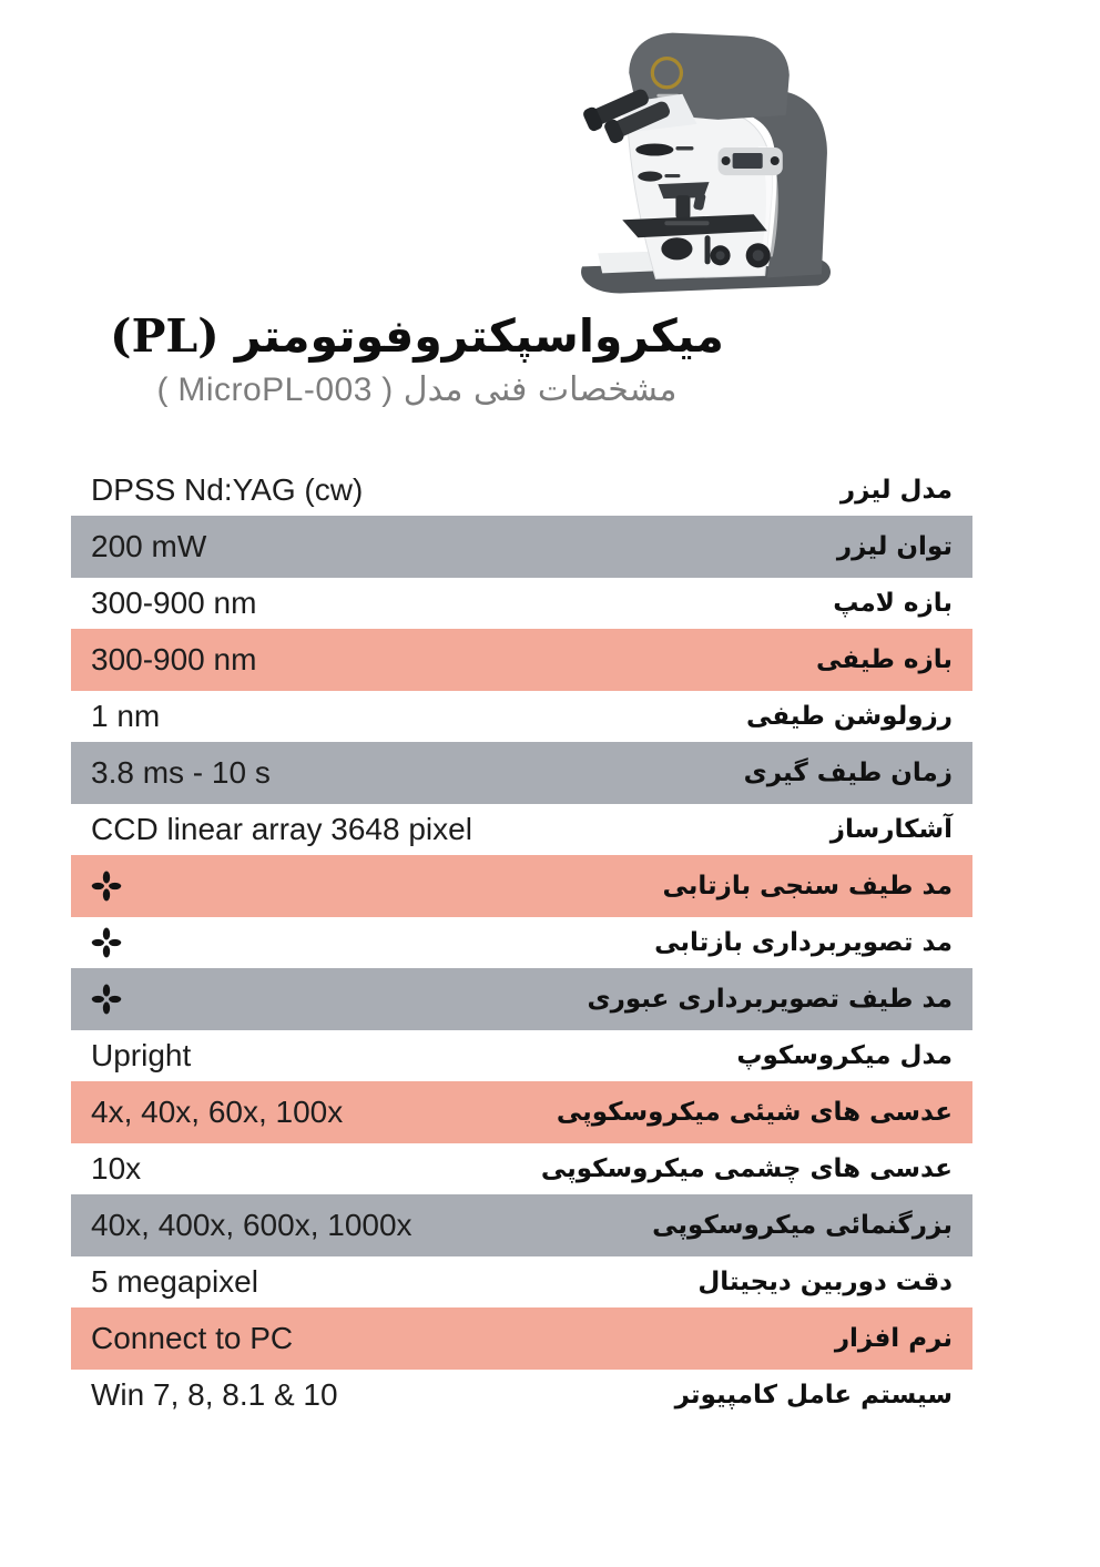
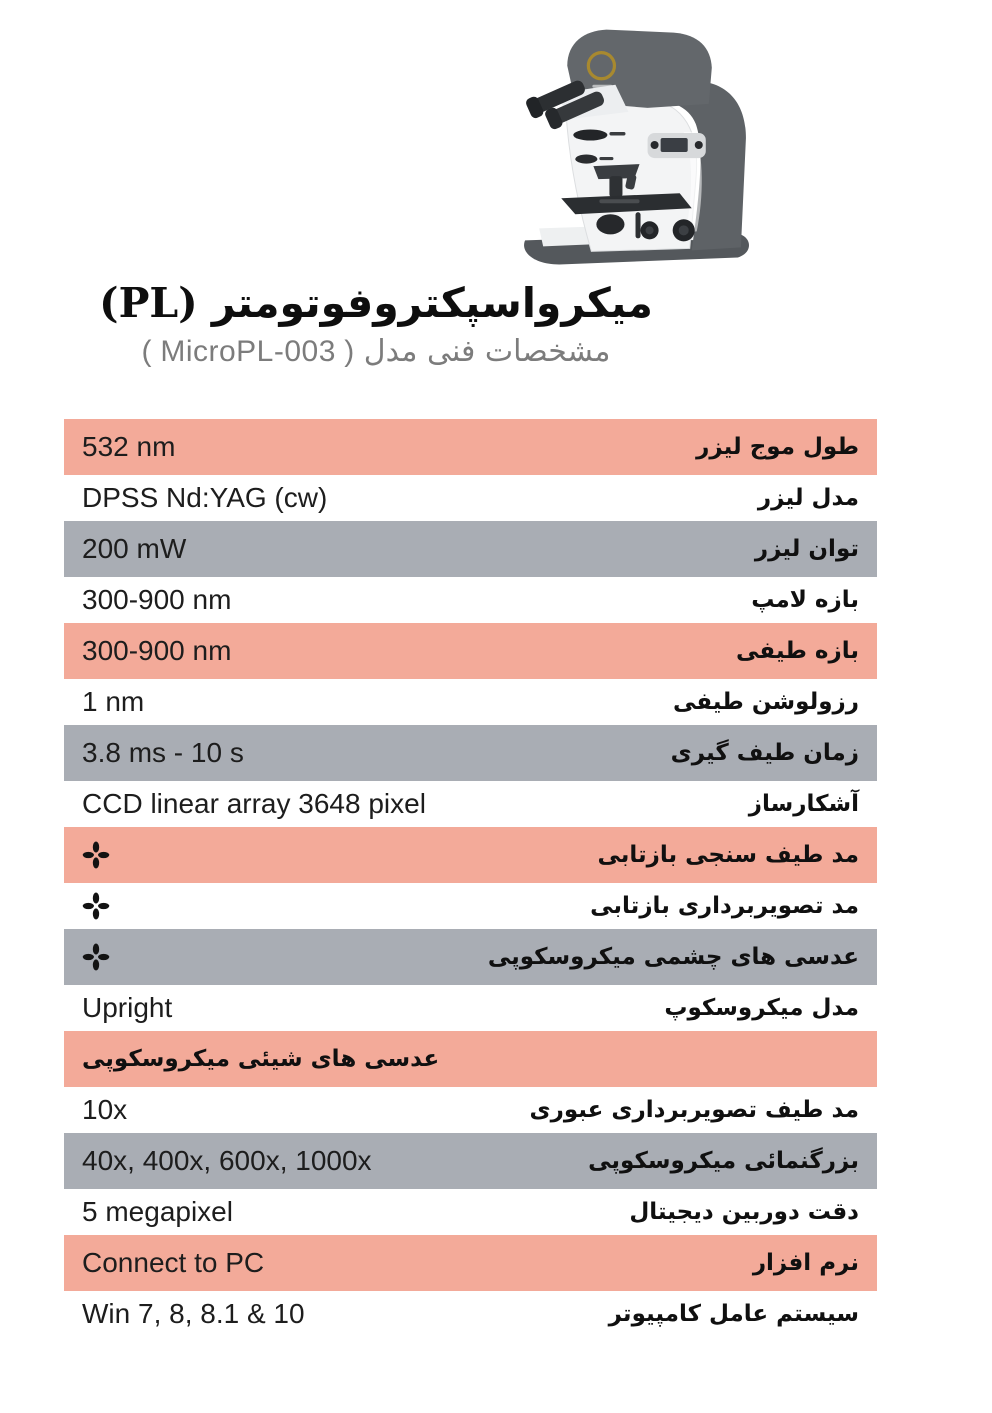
  میکرواسپکتروفوتومتر (PL)
  مشخصات فنی مدل ( MicroPL-003 )
+ 532 nm
+ طول موج لیزر
  DPSS Nd:YAG (cw)
  مدل لیزر
  200 mW
  توان لیزر
  300-900 nm
  بازه لامپ
  300-900 nm
  بازه طیفی
  1 nm
  رزولوشن طیفی
  3.8 ms - 10 s
  زمان طیف گیری
  CCD linear array 3648 pixel
  آشکارساز
  مد طیف سنجی بازتابی
  مد تصویربرداری بازتابی
- مد طیف تصویربرداری عبوری
+ عدسی های چشمی میکروسکوپی
  Upright
  مدل میکروسکوپ
- 4x, 40x, 60x, 100x
  عدسی های شیئی میکروسکوپی
  10x
- عدسی های چشمی میکروسکوپی
+ مد طیف تصویربرداری عبوری
  40x, 400x, 600x, 1000x
  بزرگنمائی میکروسکوپی
  5 megapixel
  دقت دوربین دیجیتال
  Connect to PC
  نرم افزار
  Win 7, 8, 8.1 & 10
  سیستم عامل کامپیوتر
